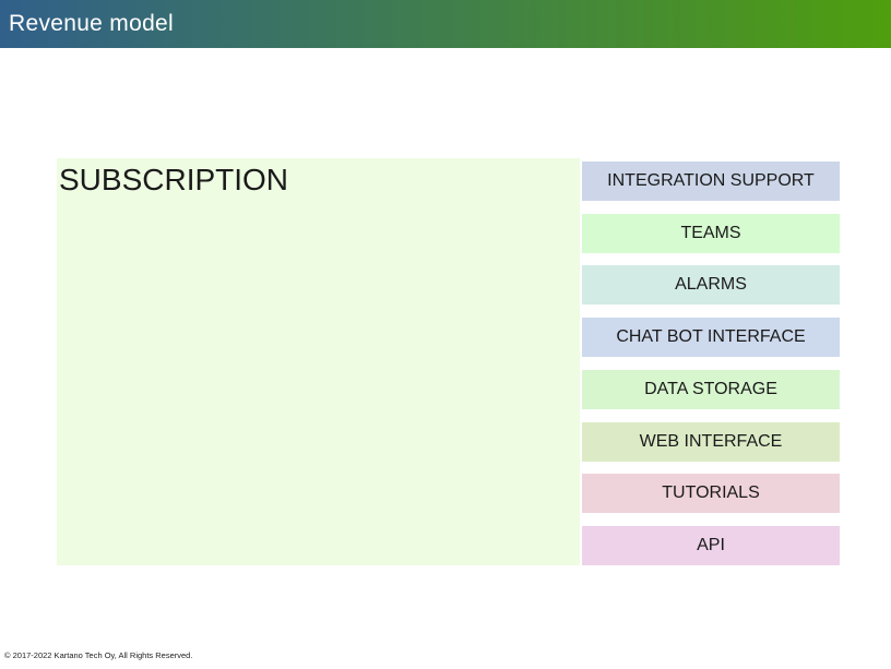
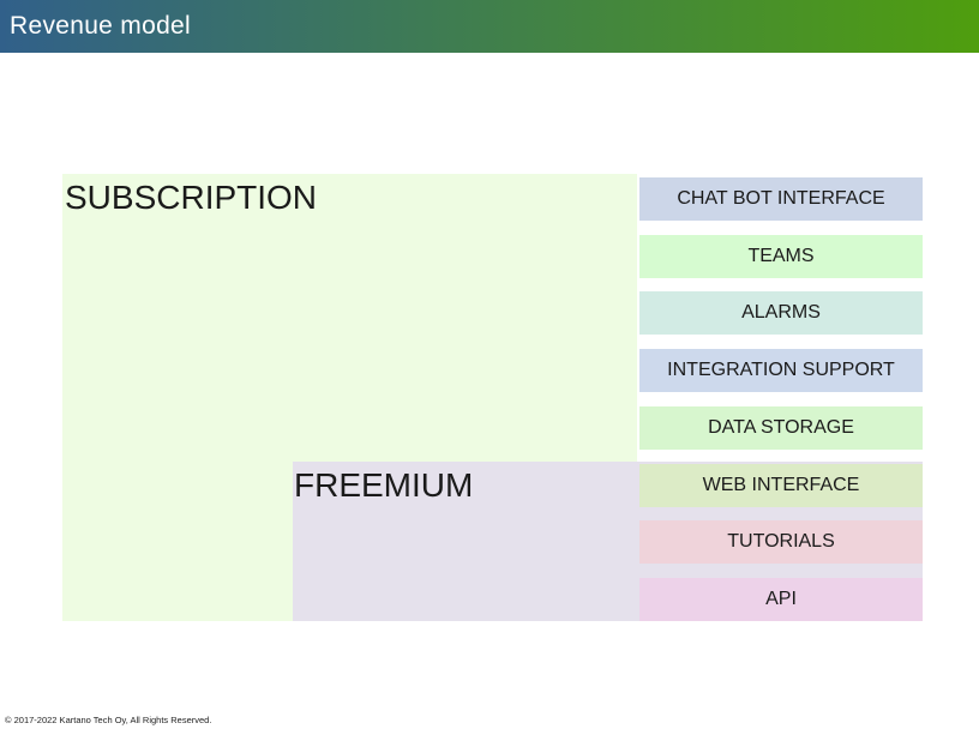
  Revenue model
  SUBSCRIPTION
+ FREEMIUM
- INTEGRATION SUPPORT
+ CHAT BOT INTERFACE
  TEAMS
  ALARMS
- CHAT BOT INTERFACE
+ INTEGRATION SUPPORT
  DATA STORAGE
  WEB INTERFACE
  TUTORIALS
  API
  © 2017-2022 Kartano Tech Oy, All Rights Reserved.
